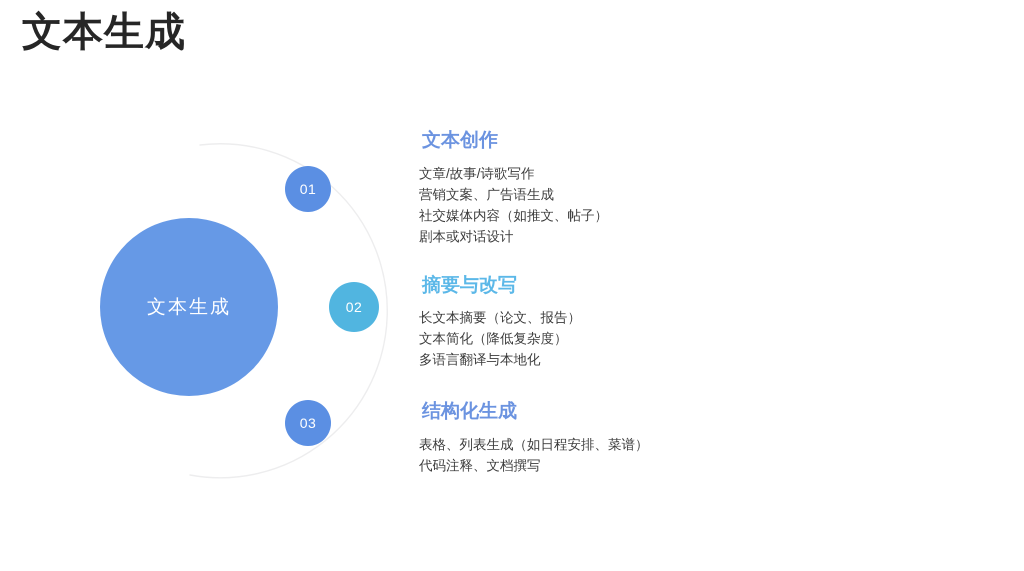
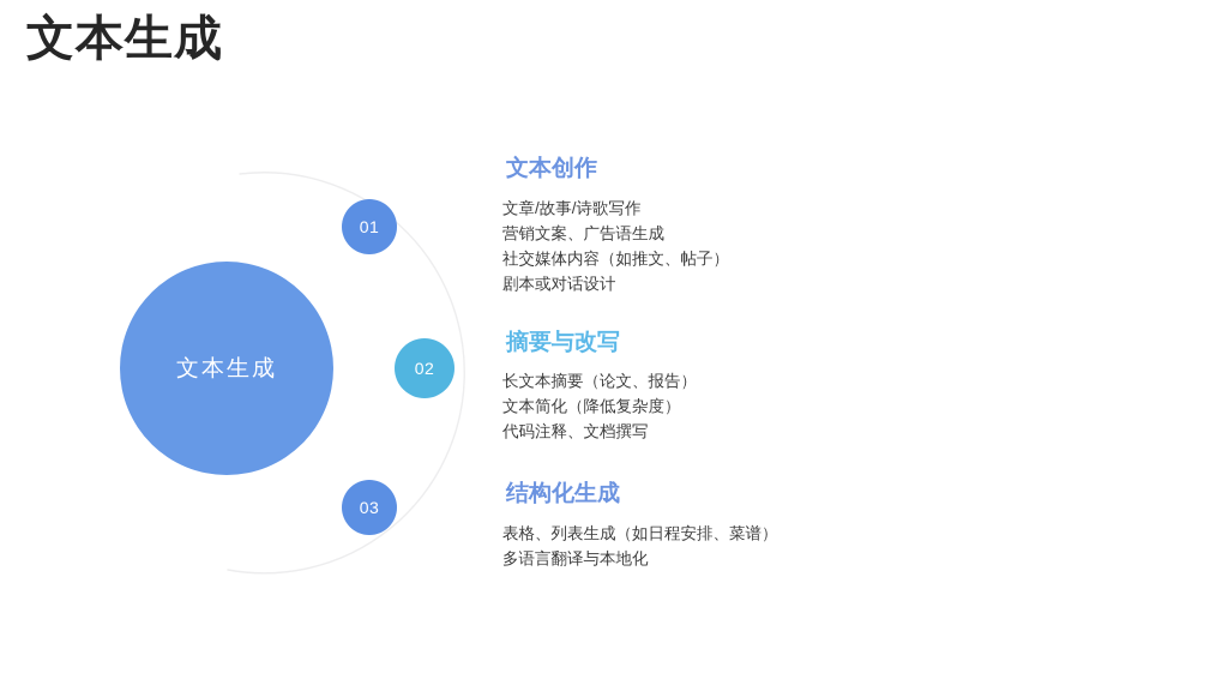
  文本生成
  文本生成
  01
  02
  03
  文本创作
  文章/故事/诗歌写作
  营销文案、广告语生成
  社交媒体内容（如推文、帖子）
  剧本或对话设计
  摘要与改写
  长文本摘要（论文、报告）
  文本简化（降低复杂度）
- 多语言翻译与本地化
+ 代码注释、文档撰写
  结构化生成
  表格、列表生成（如日程安排、菜谱）
- 代码注释、文档撰写
+ 多语言翻译与本地化
